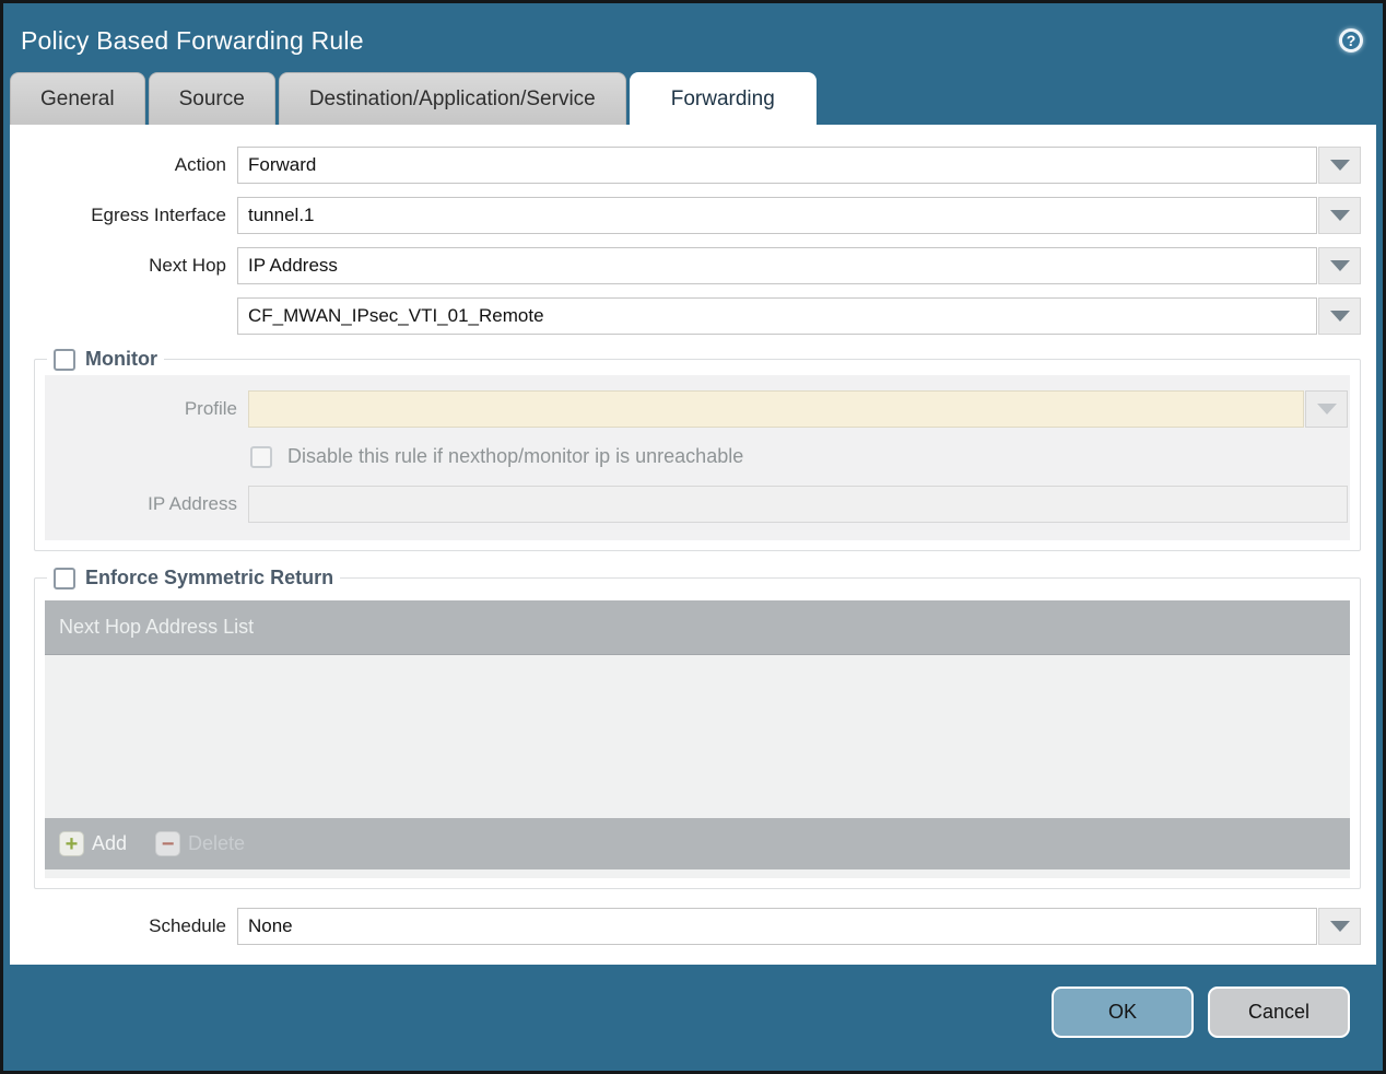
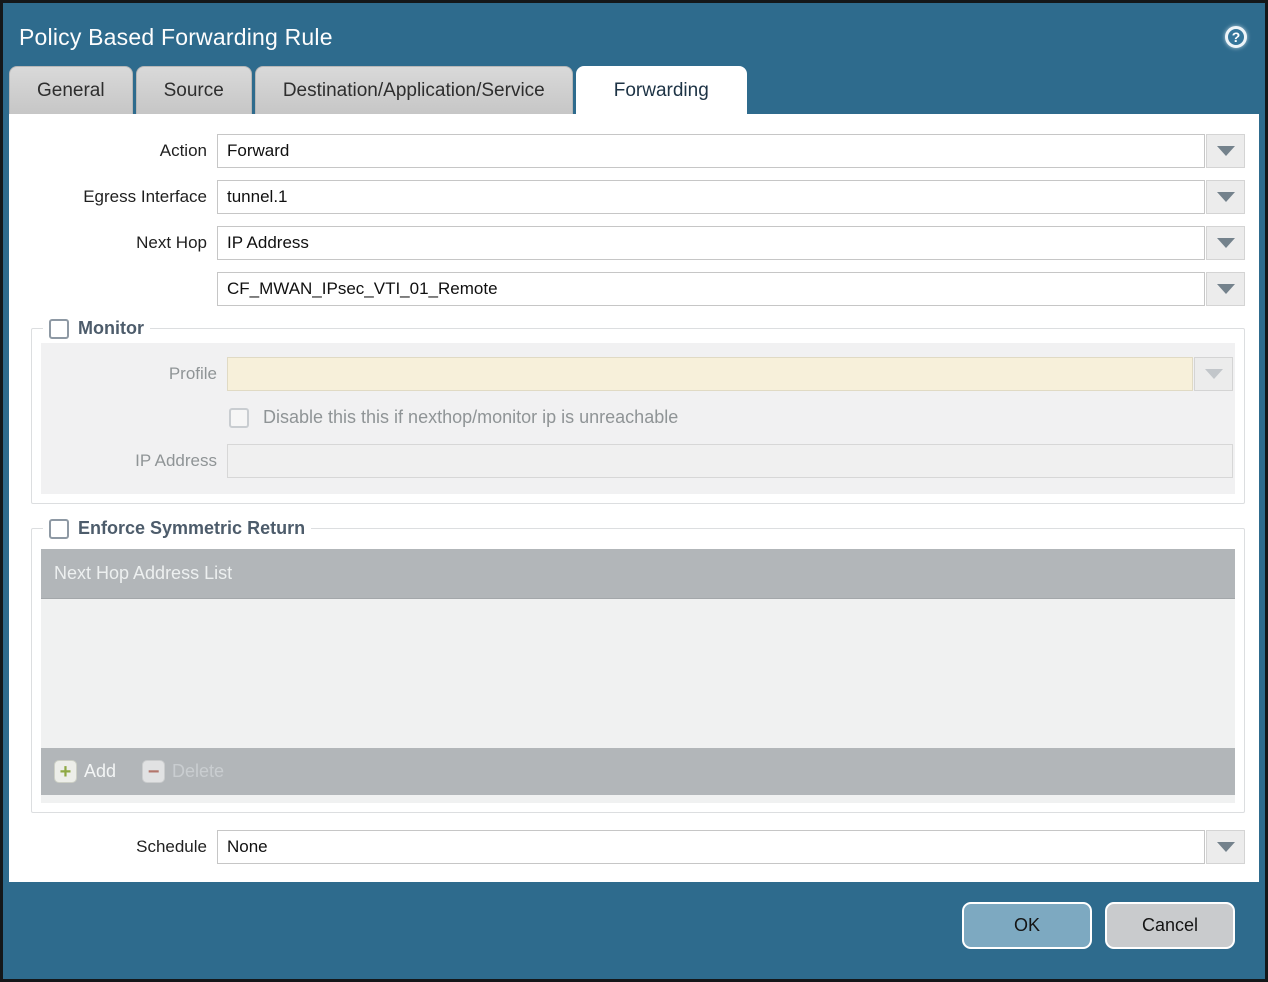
  Policy Based Forwarding Rule
  ?
  General
  Source
  Destination/Application/Service
  Forwarding
  Action
  Forward
  Egress Interface
  tunnel.1
  Next Hop
  IP Address
  CF_MWAN_IPsec_VTI_01_Remote
  Monitor
  Profile
- Disable this rule if nexthop/monitor ip is unreachable
+ Disable this this if nexthop/monitor ip is unreachable
  IP Address
  Enforce Symmetric Return
  Next Hop Address List
  +
  Add
  −
  Schedule
  None
  OK
  Cancel
